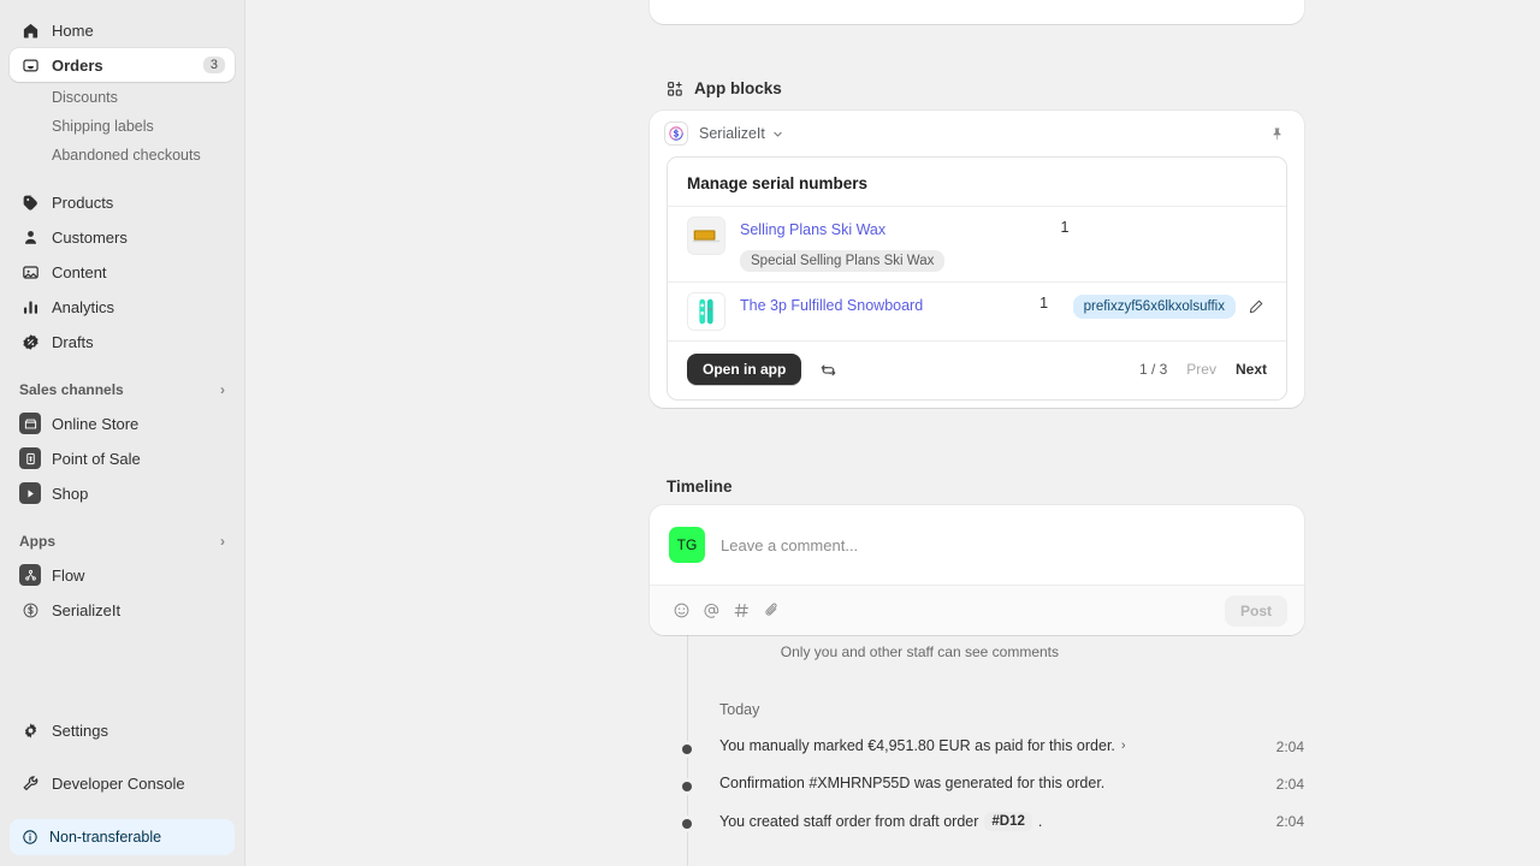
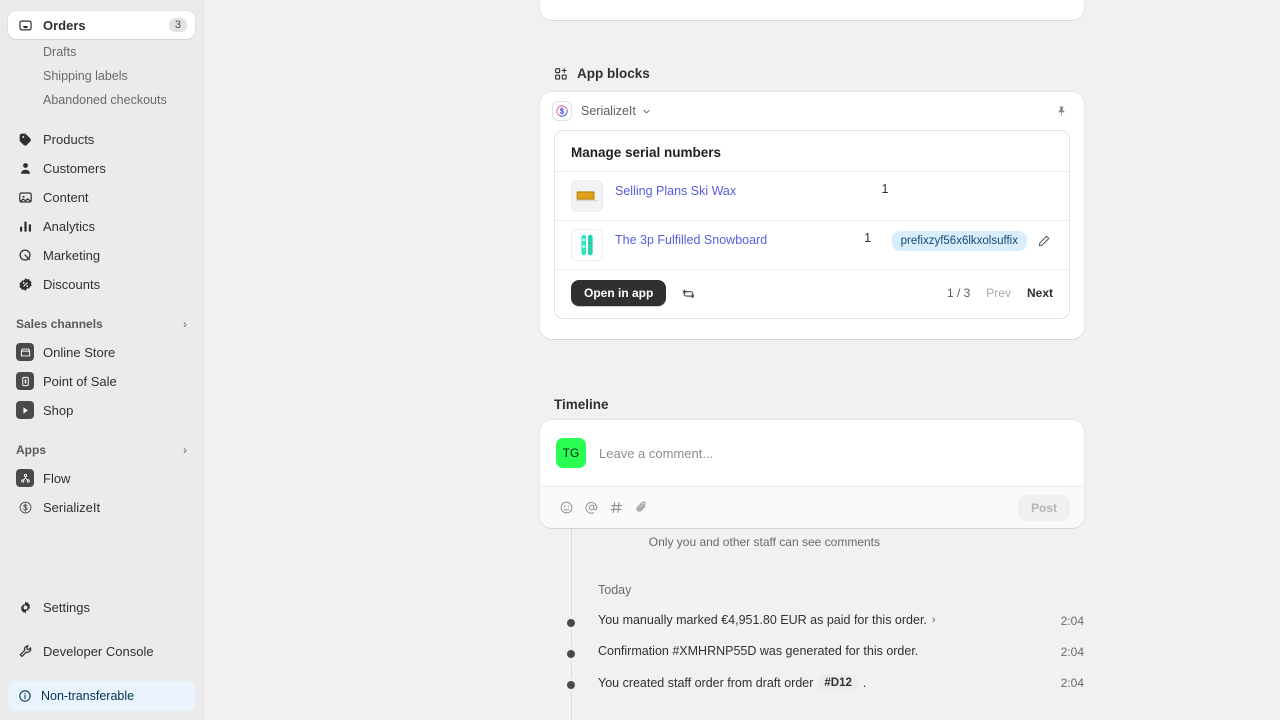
- Home
  Orders
  3
- Discounts
+ Drafts
  Shipping labels
  Abandoned checkouts
  Products
  Customers
  Content
  Analytics
+ Marketing
- Drafts
+ Discounts
  Sales channels
  ›
  Online Store
  Point of Sale
  Shop
  Apps
  ›
  Flow
  SerializeIt
  Settings
  Developer Console
  Non-transferable
  App blocks
  SerializeIt
  Manage serial numbers
  Selling Plans Ski Wax
- Special Selling Plans Ski Wax
  1
  The 3p Fulfilled Snowboard
  1
  prefixzyf56x6lkxolsuffix
  Open in app
  1 / 3
  Prev
  Next
  Timeline
  TG
  Leave a comment...
  Post
  Only you and other staff can see comments
  Today
  You manually marked €4,951.80 EUR as paid for this order.
  ›
  2:04
  Confirmation #XMHRNP55D was generated for this order.
  2:04
  You created staff order from draft order
  #D12
  .
  2:04
